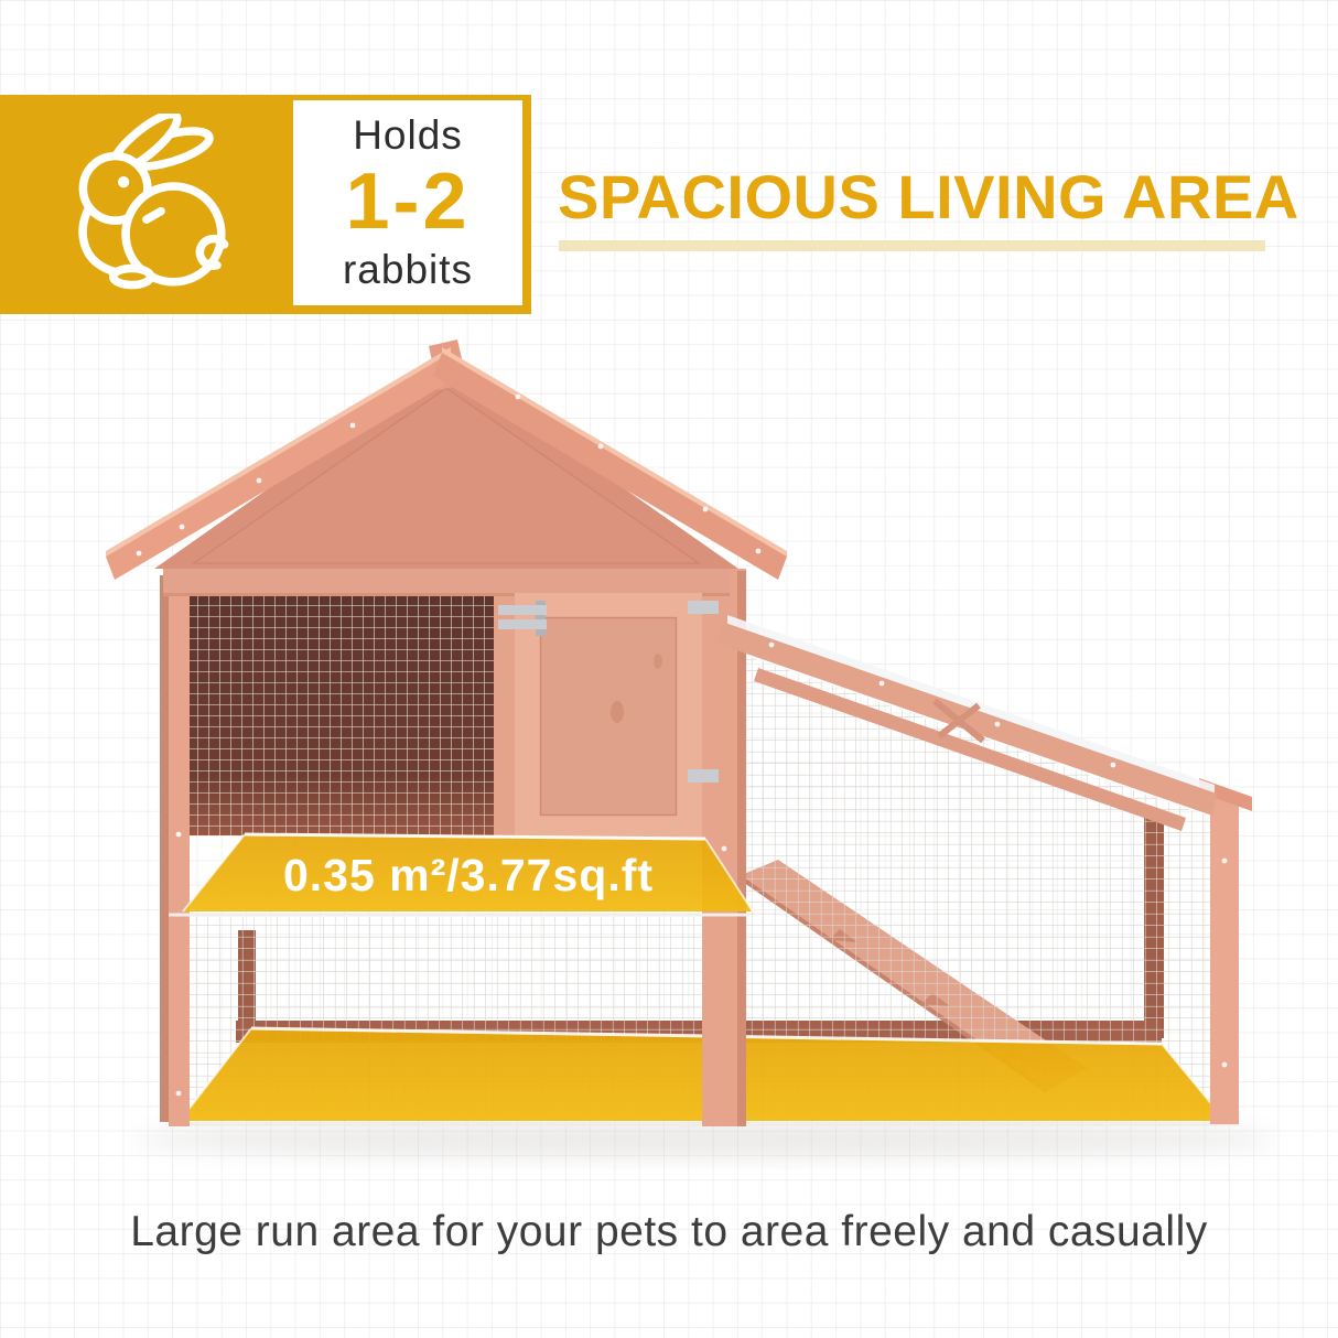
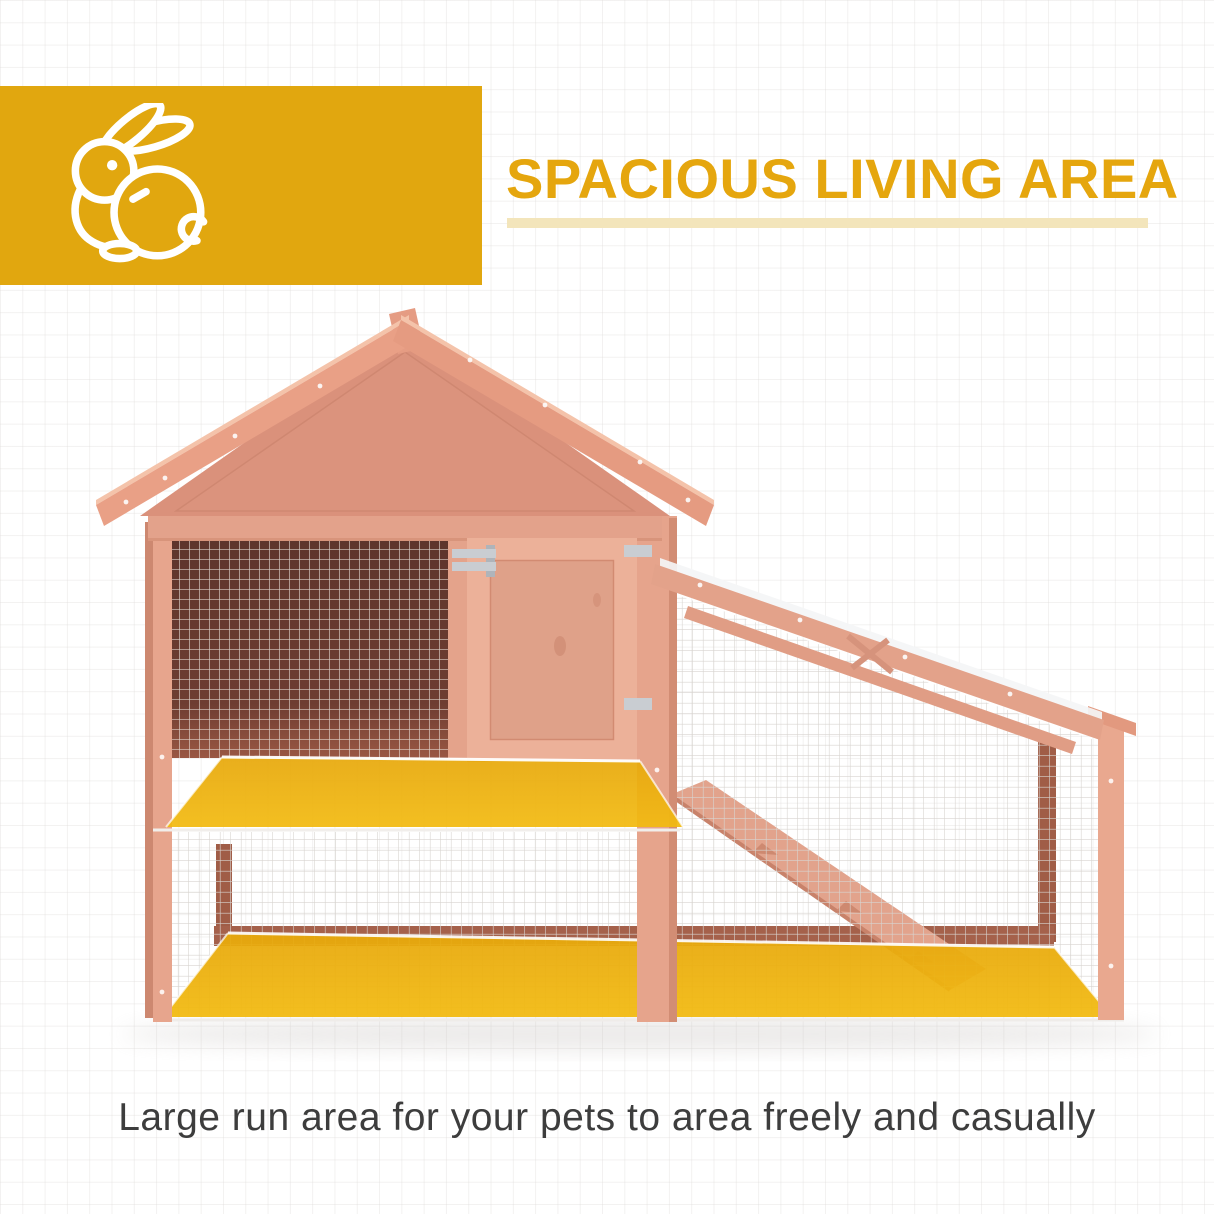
- 0.35 m²/3.77sq.ft
- Holds
- 1-2
- rabbits
  SPACIOUS LIVING AREA
  Large run area for your pets to area freely and casually
